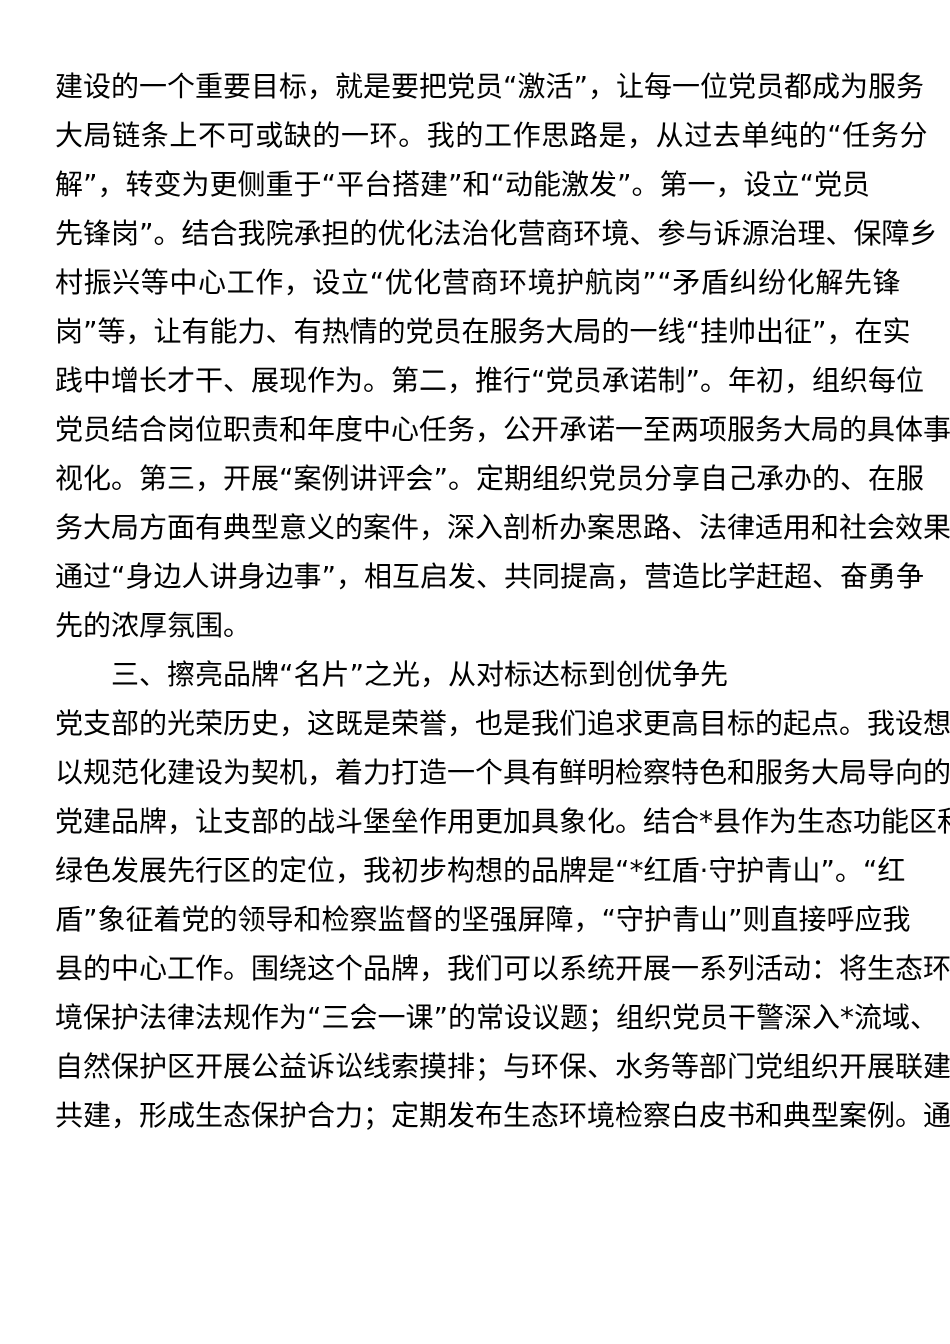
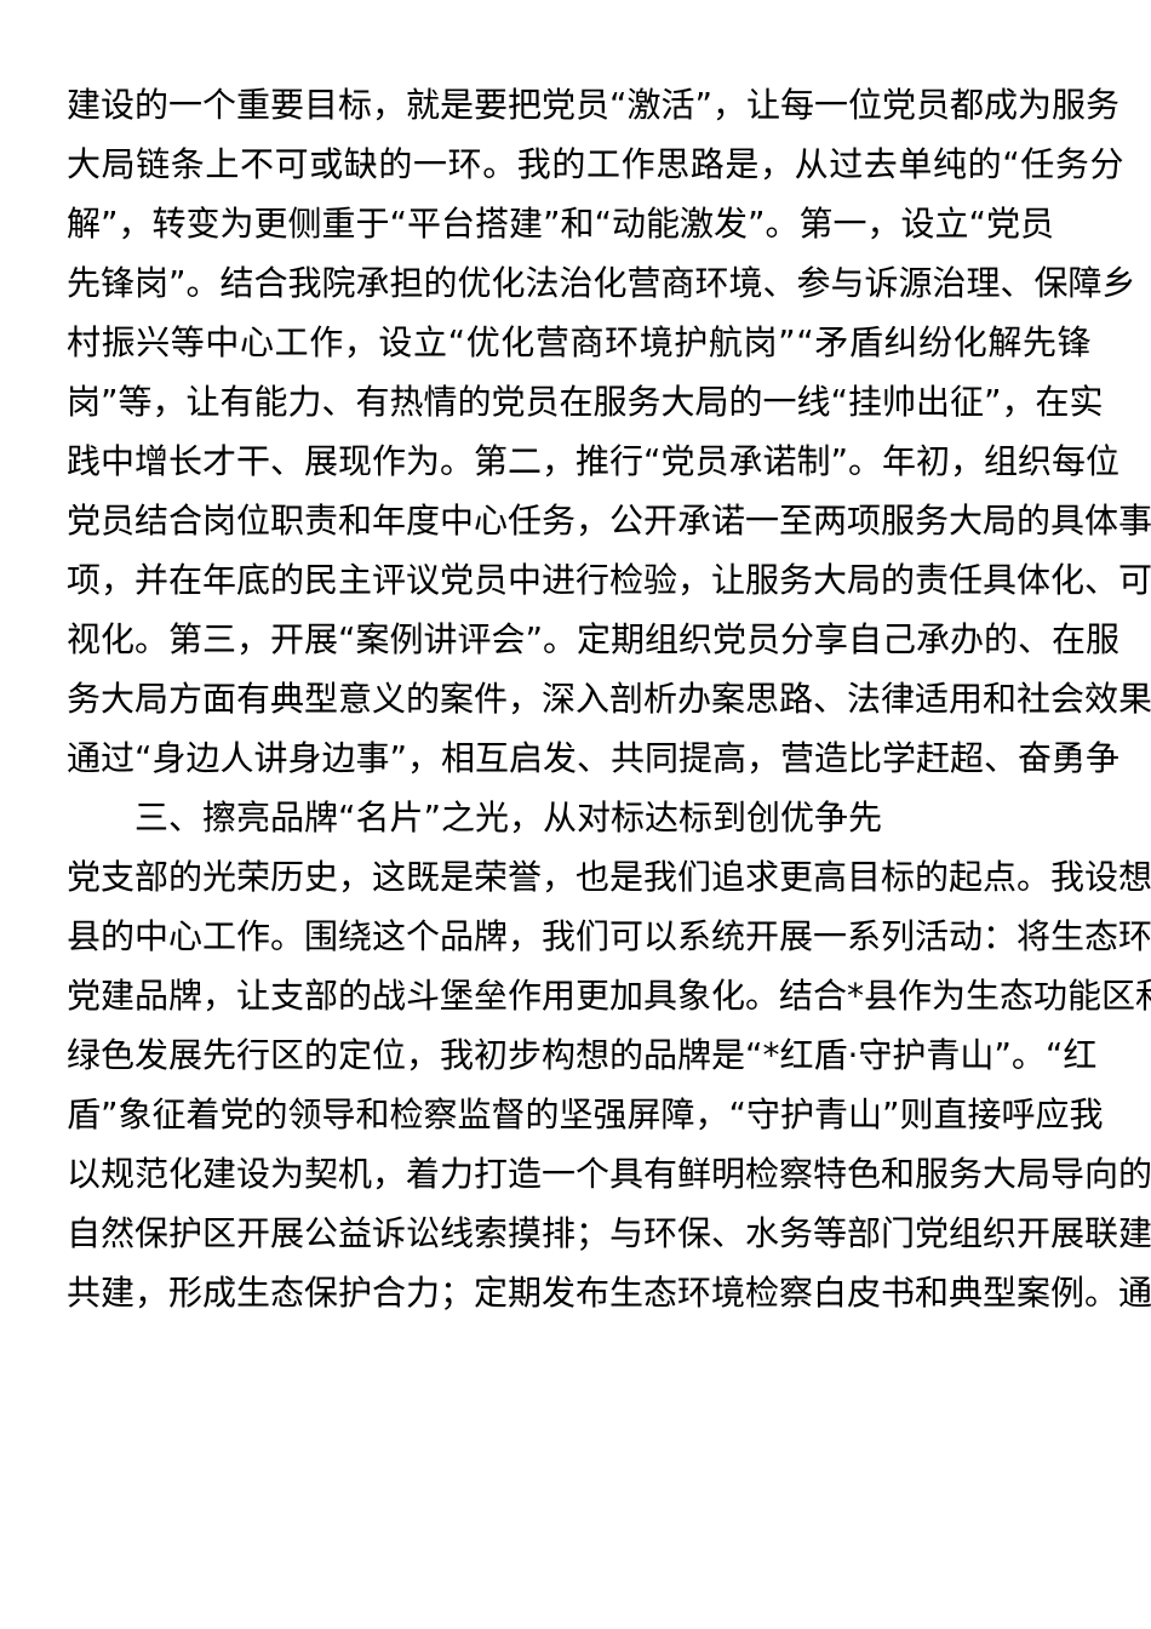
  建设的一个重要目标，就是要把党员“激活”，让每一位党员都成为服务
  大局链条上不可或缺的一环。我的工作思路是，从过去单纯的“任务分
  解”，转变为更侧重于“平台搭建”和“动能激发”。第一，设立“党员
  先锋岗”。结合我院承担的优化法治化营商环境、参与诉源治理、保障乡
  村振兴等中心工作，设立“优化营商环境护航岗”“矛盾纠纷化解先锋
  岗”等，让有能力、有热情的党员在服务大局的一线“挂帅出征”，在实
  践中增长才干、展现作为。第二，推行“党员承诺制”。年初，组织每位
  党员结合岗位职责和年度中心任务，公开承诺一至两项服务大局的具体事
+ 项，并在年底的民主评议党员中进行检验，让服务大局的责任具体化、可
  视化。第三，开展“案例讲评会”。定期组织党员分享自己承办的、在服
  务大局方面有典型意义的案件，深入剖析办案思路、法律适用和社会效果
  通过“身边人讲身边事”，相互启发、共同提高，营造比学赶超、奋勇争
- 先的浓厚氛围。
  三、擦亮品牌“名片”之光，从对标达标到创优争先
  党支部的光荣历史，这既是荣誉，也是我们追求更高目标的起点。我设想
- 以规范化建设为契机，着力打造一个具有鲜明检察特色和服务大局导向的
+ 县的中心工作。围绕这个品牌，我们可以系统开展一系列活动：将生态环
  党建品牌，让支部的战斗堡垒作用更加具象化。结合*县作为生态功能区
  绿色发展先行区的定位，我初步构想的品牌是“*红盾·守护青山”。“红
  盾”象征着党的领导和检察监督的坚强屏障，“守护青山”则直接呼应我
- 县的中心工作。围绕这个品牌，我们可以系统开展一系列活动：将生态环
+ 以规范化建设为契机，着力打造一个具有鲜明检察特色和服务大局导向的
- 境保护法律法规作为“三会一课”的常设议题；组织党员干警深入*流域、
  自然保护区开展公益诉讼线索摸排；与环保、水务等部门党组织开展联建
  共建，形成生态保护合力；定期发布生态环境检察白皮书和典型案例。通
